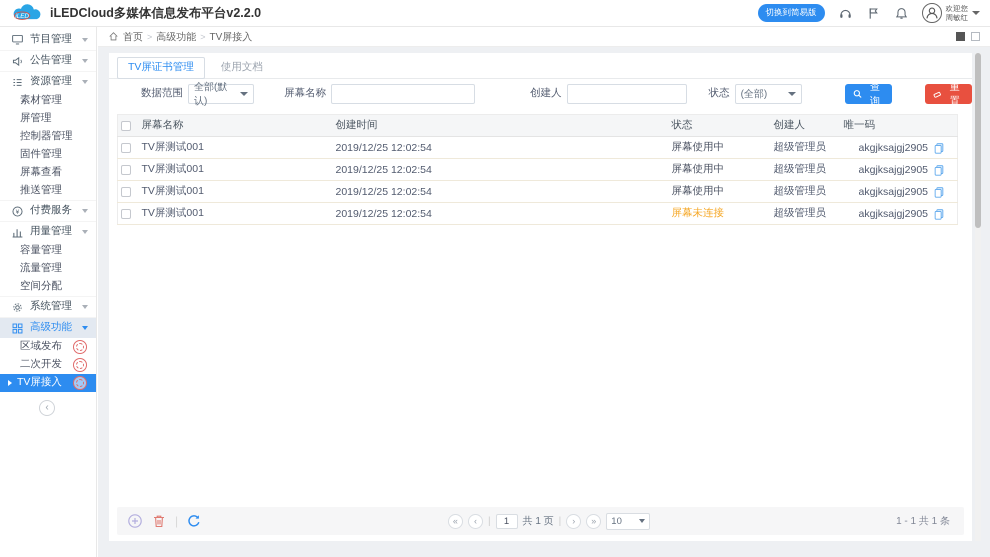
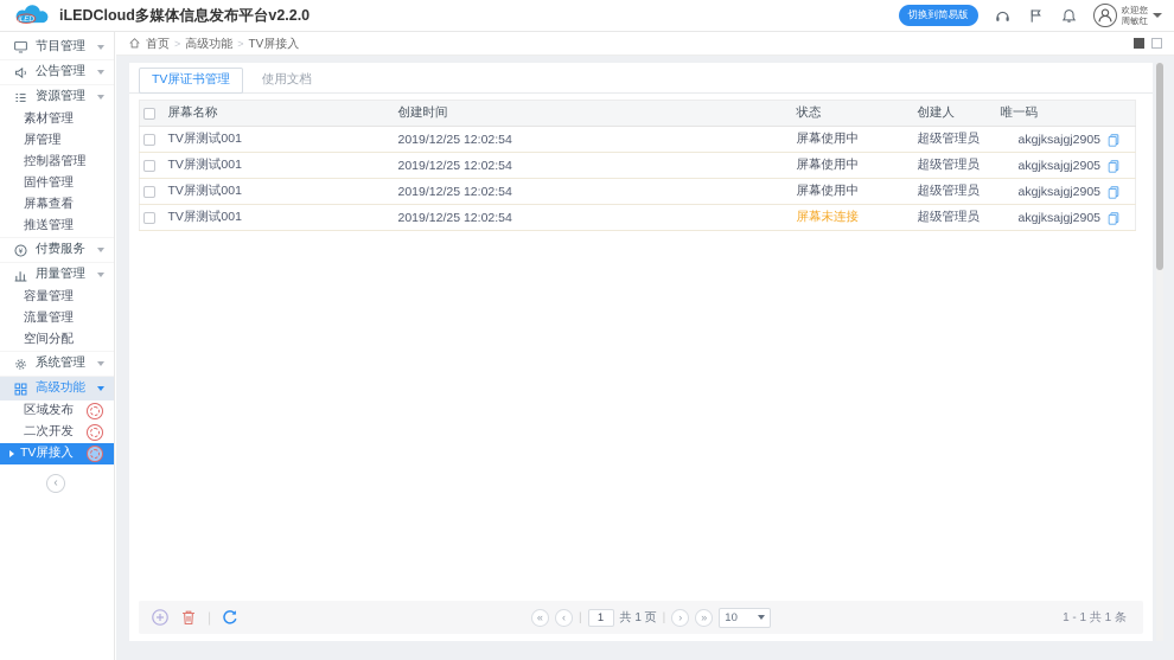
  iLEDCloud多媒体信息发布平台v2.2.0
  切换到简易版
  欢迎您
  周敏红
  节目管理
  公告管理
  资源管理
  素材管理
  屏管理
  控制器管理
  固件管理
  屏幕查看
  推送管理
  付费服务
  用量管理
  容量管理
  流量管理
  空间分配
  系统管理
  高级功能
  区域发布
  二次开发
  TV屏接入
  ‹
  首页
  >
  高级功能
  >
  TV屏接入
  TV屏证书管理
  使用文档
- 数据范围
- 全部(默认)
- 屏幕名称
- 创建人
- 状态
- (全部)
- 查询
- 重置
  	屏幕名称	创建时间	状态	创建人	唯一码
  	TV屏测试001	2019/12/25 12:02:54	屏幕使用中	超级管理员	akgjksajgj2905
  	TV屏测试001	2019/12/25 12:02:54	屏幕使用中	超级管理员	akgjksajgj2905
  	TV屏测试001	2019/12/25 12:02:54	屏幕使用中	超级管理员	akgjksajgj2905
  	TV屏测试001	2019/12/25 12:02:54	屏幕未连接	超级管理员	akgjksajgj2905
  |
  «
  ‹
  |
  1
  共 1 页
  ›
  »
  10
  1 - 1 共 1 条
